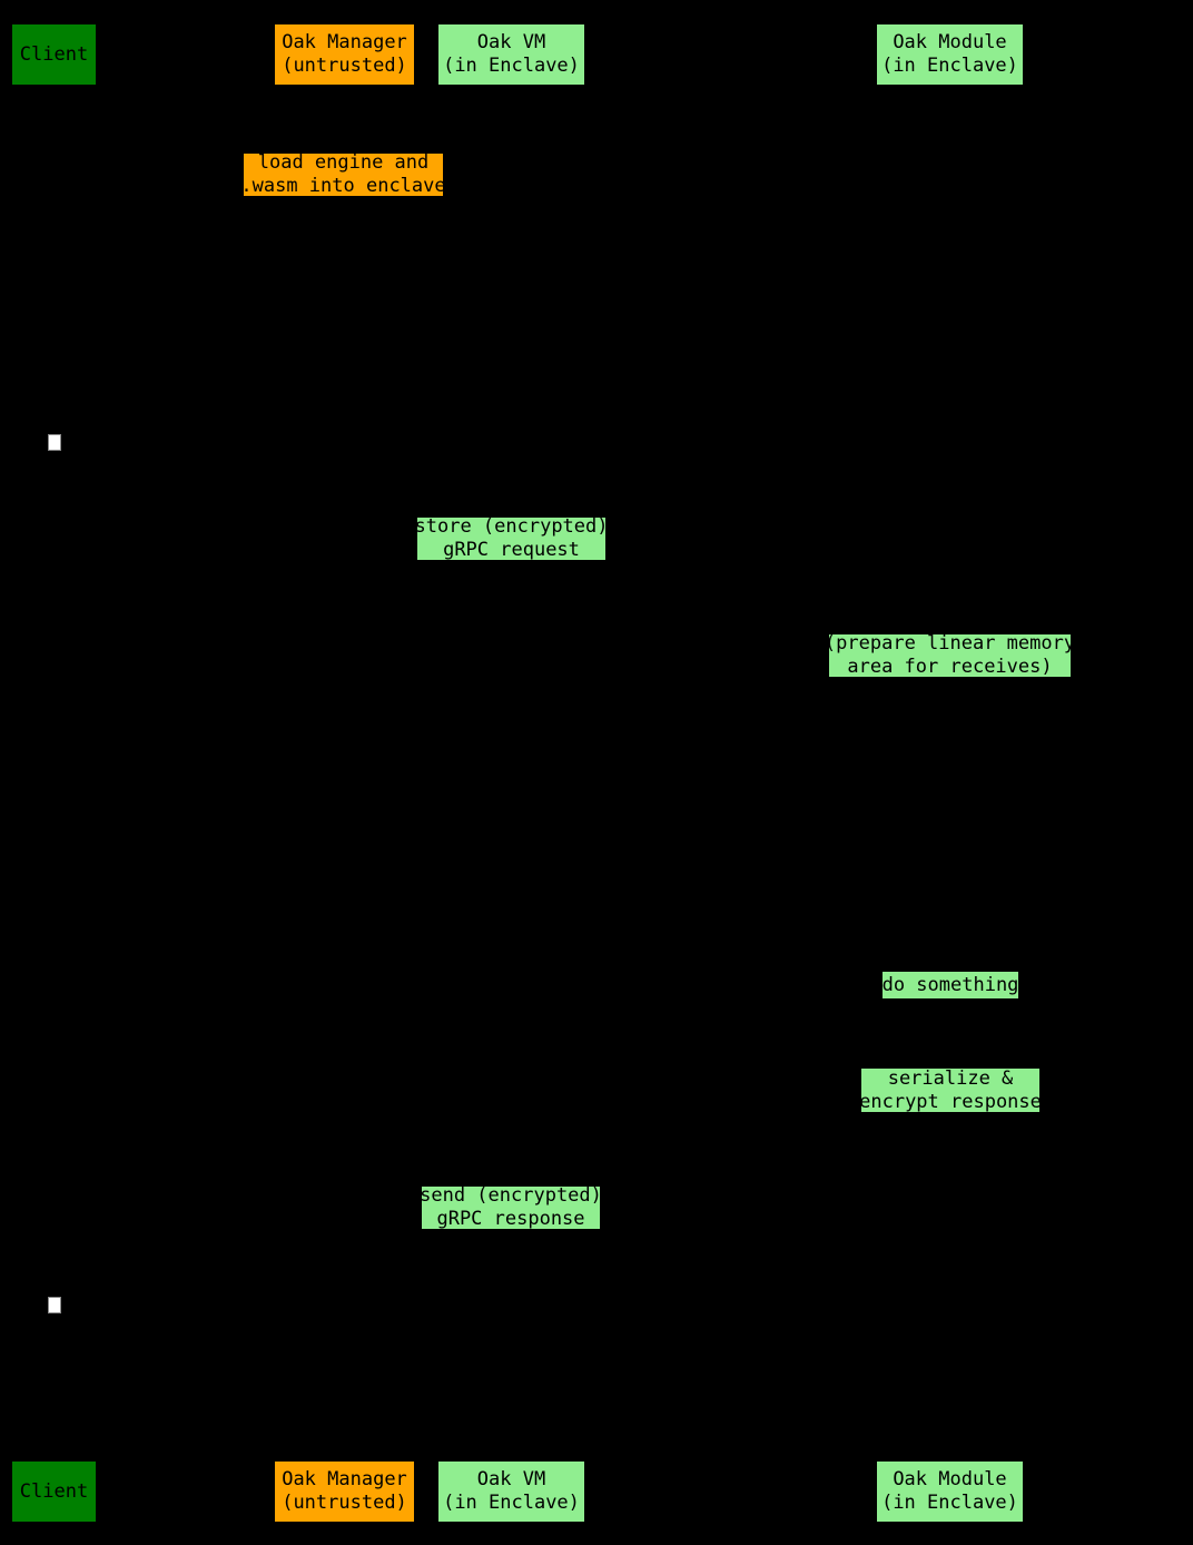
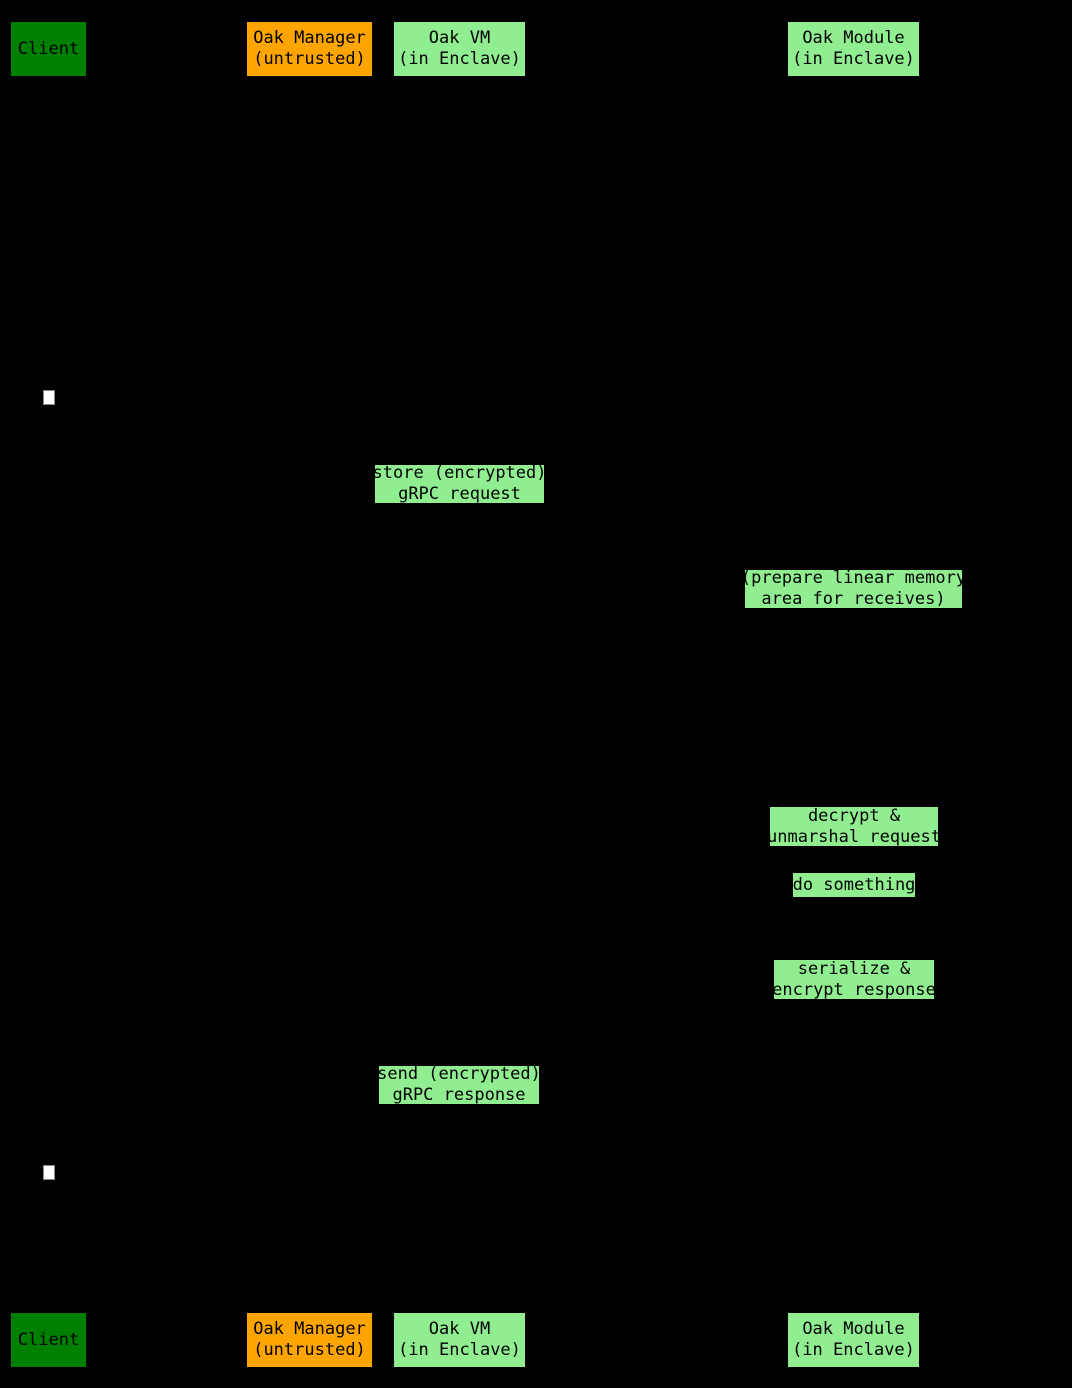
  Client
  Oak Manager
  (untrusted)
  Oak VM
  (in Enclave)
  Oak Module
  (in Enclave)
- load engine and
- .wasm into enclave
  store (encrypted)
  gRPC request
  (prepare linear memory
  area for receives)
+ decrypt &
+ unmarshal request
  do something
  serialize &
  encrypt response
  send (encrypted)
  gRPC response
  Client
  Oak Manager
  (untrusted)
  Oak VM
  (in Enclave)
  Oak Module
  (in Enclave)
